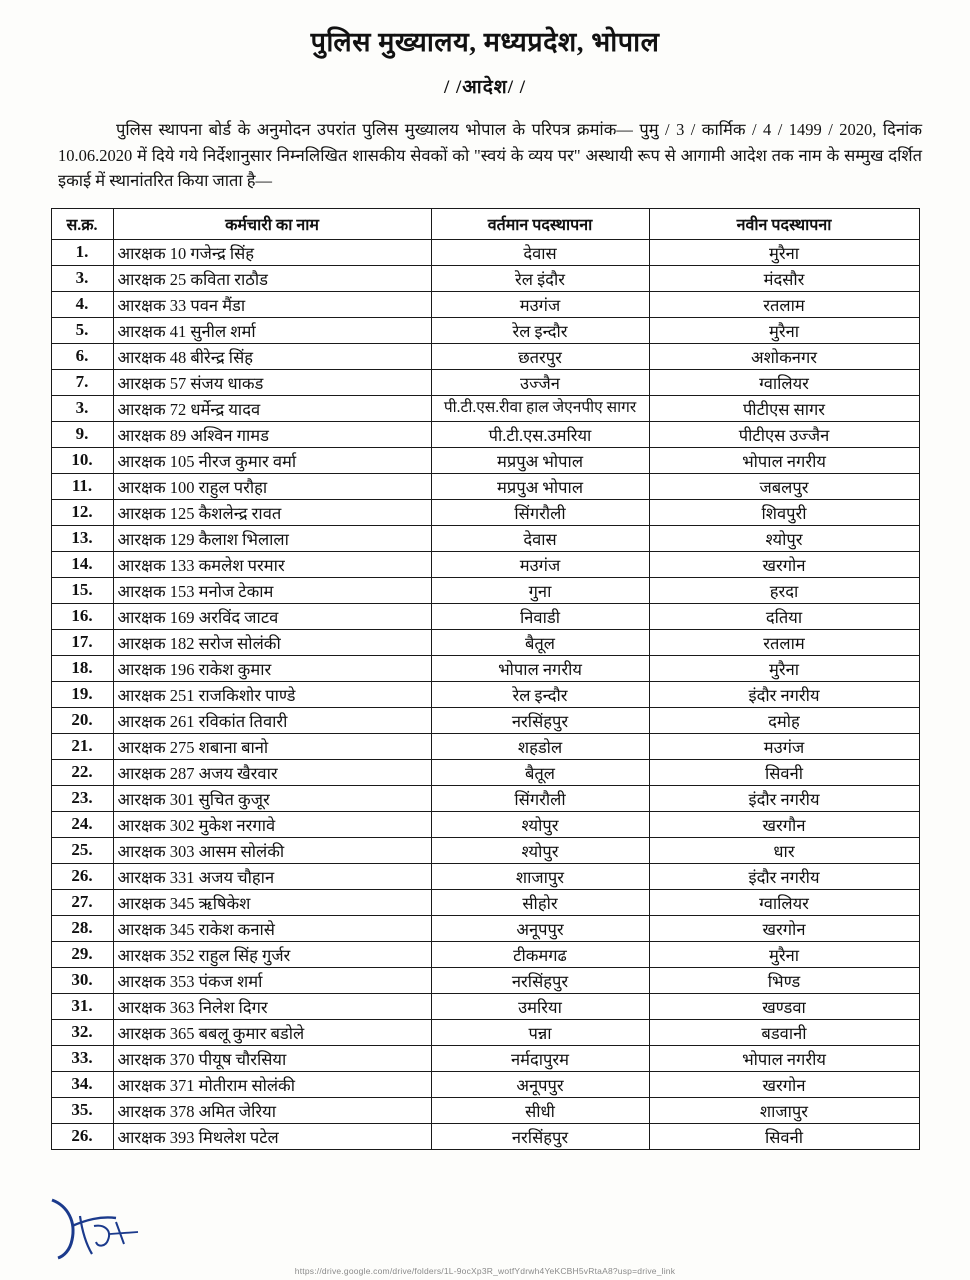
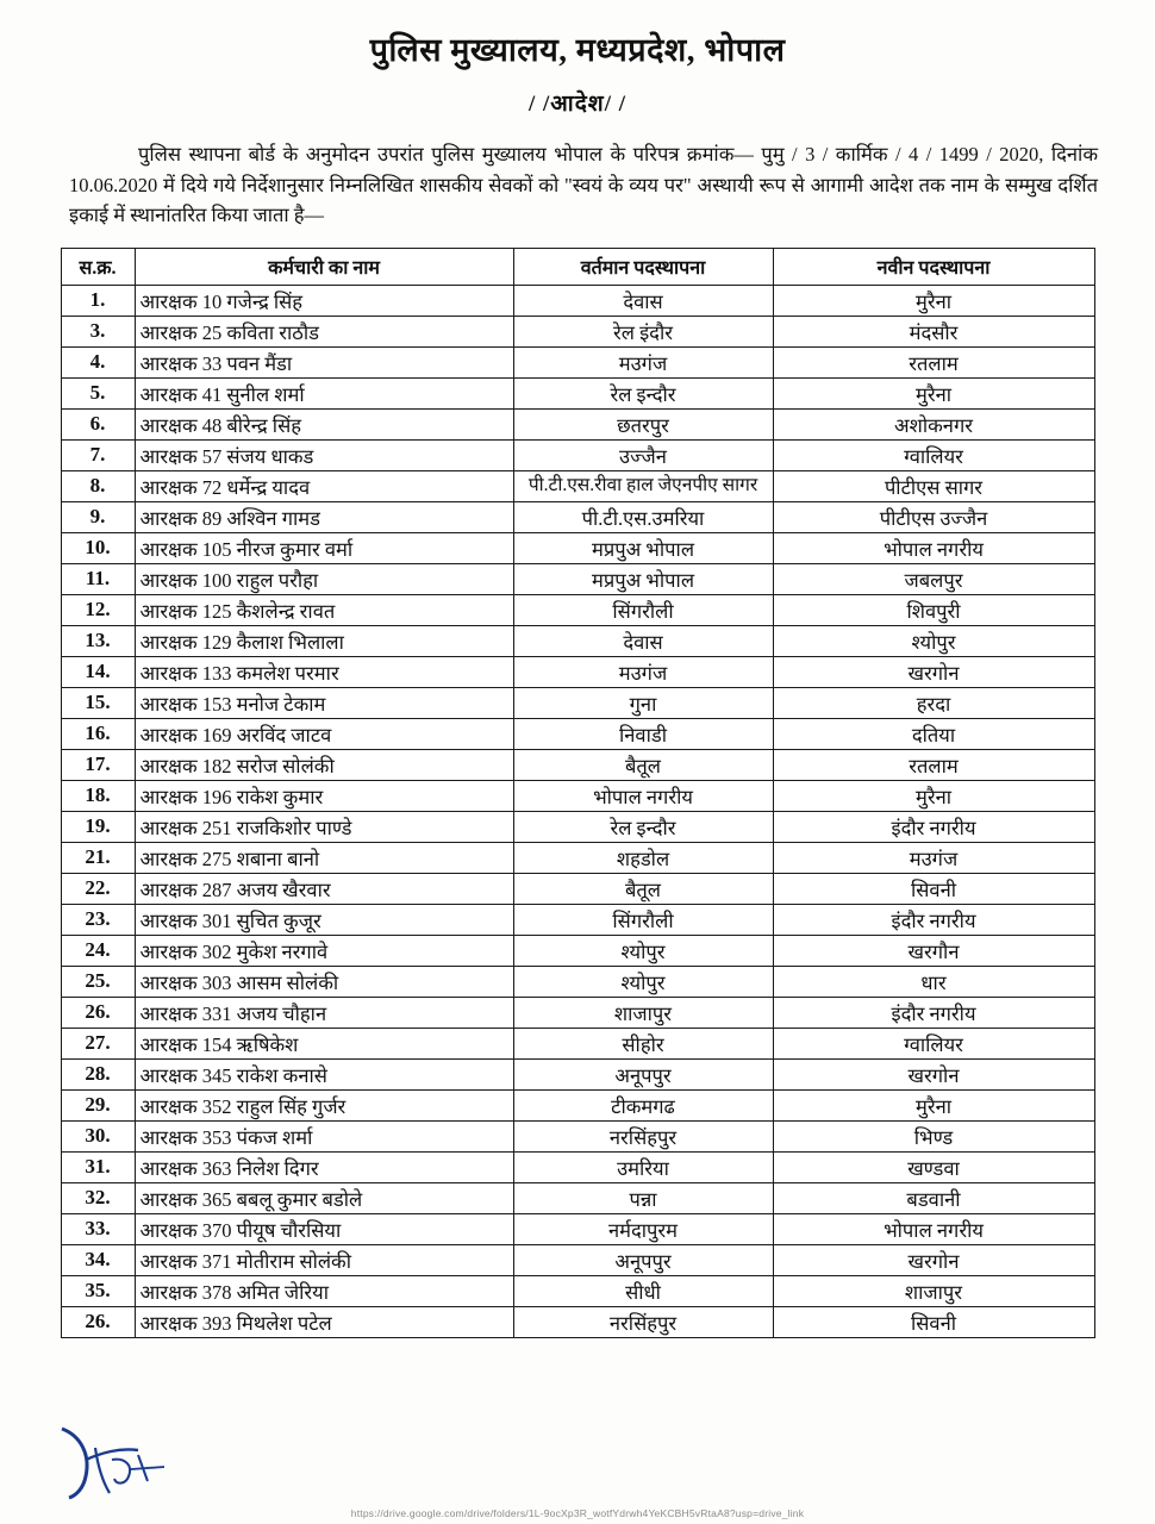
  पुलिस मुख्यालय, मध्यप्रदेश, भोपाल
  / /आदेश/ /
  पुलिस स्थापना बोर्ड के अनुमोदन उपरांत पुलिस मुख्यालय भोपाल के परिपत्र क्रमांक— पुमु / 3 / कार्मिक / 4 / 1499 / 2020, दिनांक 10.06.2020 में दिये गये निर्देशानुसार निम्नलिखित शासकीय सेवकों को "स्वयं के व्यय पर" अस्थायी रूप से आगामी आदेश तक नाम के सम्मुख दर्शित इकाई में स्थानांतरित किया जाता है—
  स.क्र.	कर्मचारी का नाम	वर्तमान पदस्थापना	नवीन पदस्थापना
  1.	आरक्षक 10 गजेन्द्र सिंह	देवास	मुरैना
  3.	आरक्षक 25 कविता राठौड	रेल इंदौर	मंदसौर
  4.	आरक्षक 33 पवन मैंडा	मउगंज	रतलाम
  5.	आरक्षक 41 सुनील शर्मा	रेल इन्दौर	मुरैना
  6.	आरक्षक 48 बीरेन्द्र सिंह	छतरपुर	अशोकनगर
  7.	आरक्षक 57 संजय धाकड	उज्जैन	ग्वालियर
- 3.	आरक्षक 72 धर्मेन्द्र यादव	पी.टी.एस.रीवा हाल जेएनपीए सागर	पीटीएस सागर
+ 8.	आरक्षक 72 धर्मेन्द्र यादव	पी.टी.एस.रीवा हाल जेएनपीए सागर	पीटीएस सागर
  9.	आरक्षक 89 अश्विन गामड	पी.टी.एस.उमरिया	पीटीएस उज्जैन
  10.	आरक्षक 105 नीरज कुमार वर्मा	मप्रपुअ भोपाल	भोपाल नगरीय
  11.	आरक्षक 100 राहुल परौहा	मप्रपुअ भोपाल	जबलपुर
  12.	आरक्षक 125 कैशलेन्द्र रावत	सिंगरौली	शिवपुरी
  13.	आरक्षक 129 कैलाश भिलाला	देवास	श्योपुर
  14.	आरक्षक 133 कमलेश परमार	मउगंज	खरगोन
  15.	आरक्षक 153 मनोज टेकाम	गुना	हरदा
  16.	आरक्षक 169 अरविंद जाटव	निवाडी	दतिया
  17.	आरक्षक 182 सरोज सोलंकी	बैतूल	रतलाम
  18.	आरक्षक 196 राकेश कुमार	भोपाल नगरीय	मुरैना
  19.	आरक्षक 251 राजकिशोर पाण्डे	रेल इन्दौर	इंदौर नगरीय
- 20.	आरक्षक 261 रविकांत तिवारी	नरसिंहपुर	दमोह
  21.	आरक्षक 275 शबाना बानो	शहडोल	मउगंज
  22.	आरक्षक 287 अजय खैरवार	बैतूल	सिवनी
  23.	आरक्षक 301 सुचित कुजूर	सिंगरौली	इंदौर नगरीय
  24.	आरक्षक 302 मुकेश नरगावे	श्योपुर	खरगौन
  25.	आरक्षक 303 आसम सोलंकी	श्योपुर	धार
  26.	आरक्षक 331 अजय चौहान	शाजापुर	इंदौर नगरीय
- 27.	आरक्षक 345 ऋषिकेश	सीहोर	ग्वालियर
+ 27.	आरक्षक 154 ऋषिकेश	सीहोर	ग्वालियर
  28.	आरक्षक 345 राकेश कनासे	अनूपपुर	खरगोन
  29.	आरक्षक 352 राहुल सिंह गुर्जर	टीकमगढ	मुरैना
  30.	आरक्षक 353 पंकज शर्मा	नरसिंहपुर	भिण्ड
  31.	आरक्षक 363 निलेश दिगर	उमरिया	खण्डवा
  32.	आरक्षक 365 बबलू कुमार बडोले	पन्ना	बडवानी
  33.	आरक्षक 370 पीयूष चौरसिया	नर्मदापुरम	भोपाल नगरीय
  34.	आरक्षक 371 मोतीराम सोलंकी	अनूपपुर	खरगोन
  35.	आरक्षक 378 अमित जेरिया	सीधी	शाजापुर
  26.	आरक्षक 393 मिथलेश पटेल	नरसिंहपुर	सिवनी
  https://drive.google.com/drive/folders/1L-9ocXp3R_wotfYdrwh4YeKCBH5vRtaA8?usp=drive_link
